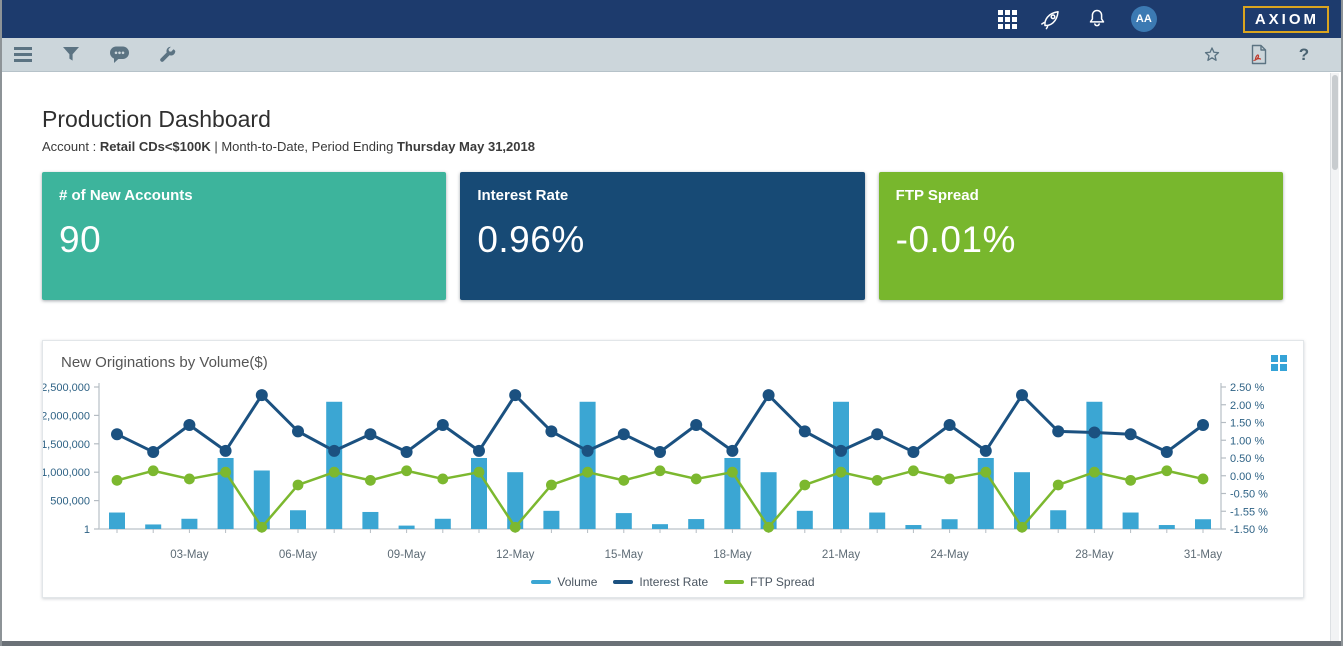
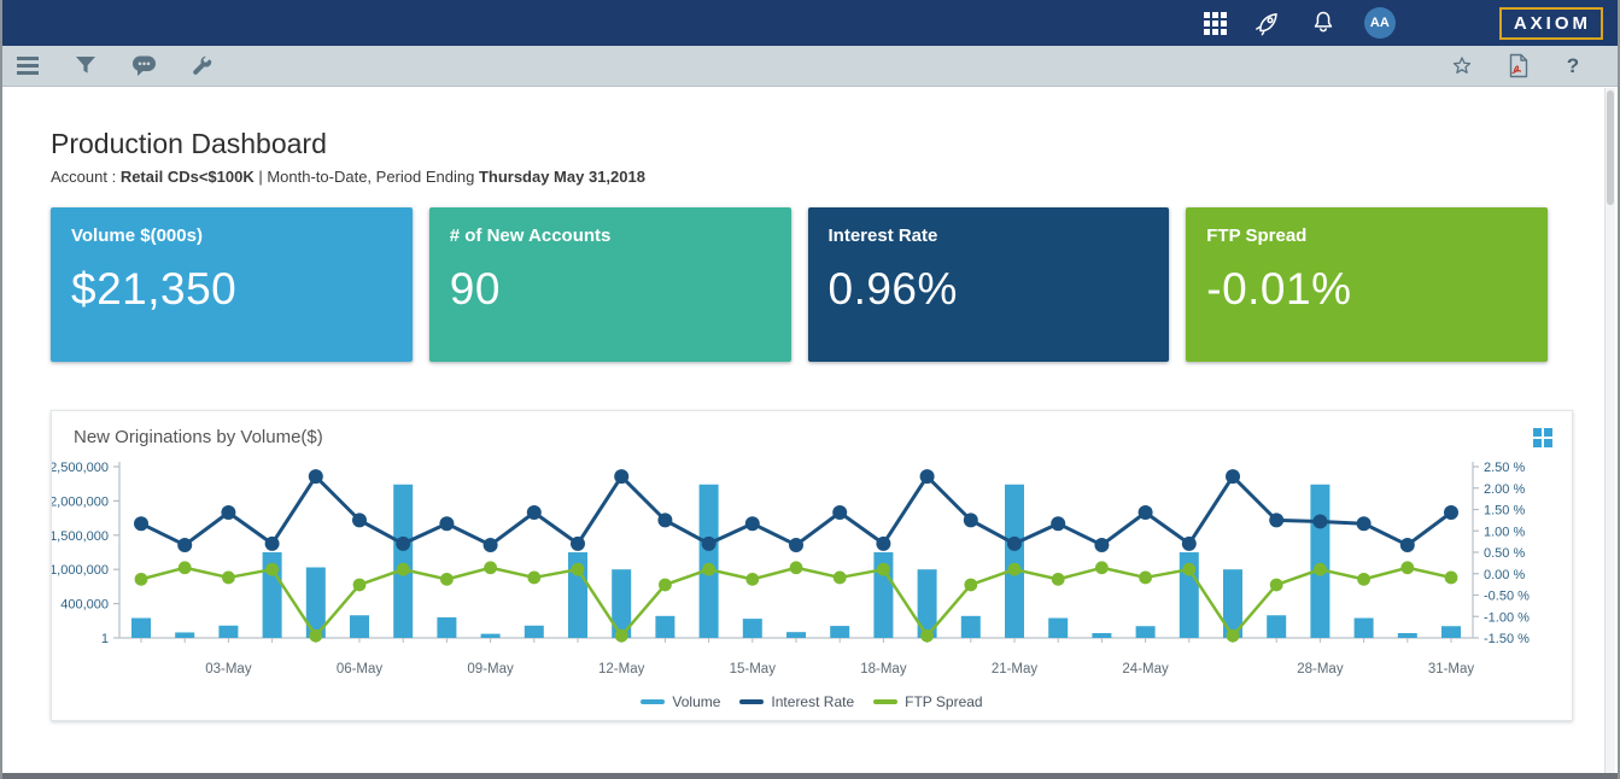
  AA
  AXIOM
  ?
  Production Dashboard
  Account : Retail CDs<$100K | Month-to-Date, Period Ending Thursday May 31,2018
+ Volume $(000s)
+ $21,350
  # of New Accounts
  90
  Interest Rate
  0.96%
  FTP Spread
  -0.01%
  New Originations by Volume($)
  1
- 500,000
+ 400,000
  1,000,000
  1,500,000
  2,000,000
  2,500,000
  -1.50 %
- -1.55 %
+ -1.00 %
  -0.50 %
  0.00 %
  0.50 %
  1.00 %
  1.50 %
  2.00 %
  2.50 %
  03-May
  06-May
  09-May
  12-May
  15-May
  18-May
  21-May
  24-May
  28-May
  31-May
  Volume
  Interest Rate
  FTP Spread
